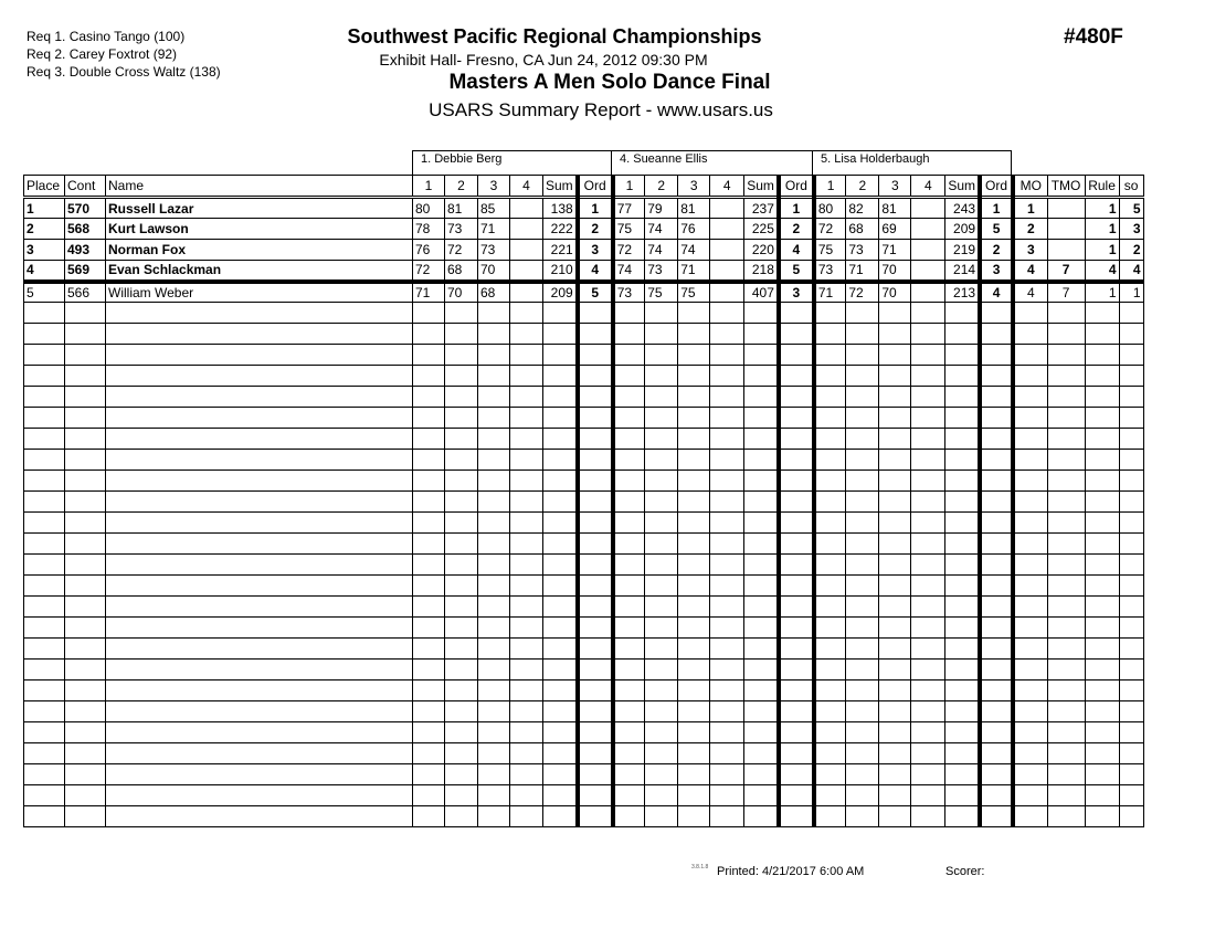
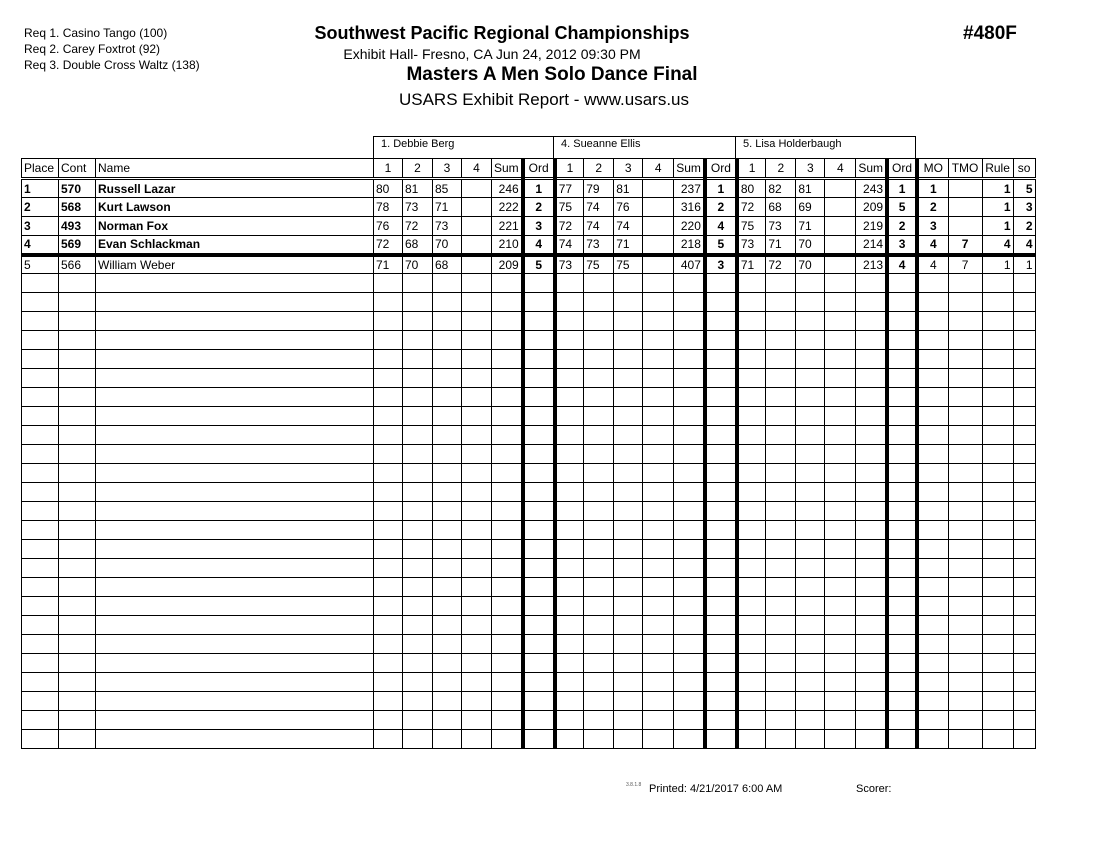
  Req 1. Casino Tango (100)
  Req 2. Carey Foxtrot (92)
  Req 3. Double Cross Waltz (138)
  Southwest Pacific Regional Championships
  Exhibit Hall- Fresno, CA Jun 24, 2012 09:30 PM
  Masters A Men Solo Dance Final
- USARS Summary Report - www.usars.us
+ USARS Exhibit Report - www.usars.us
  #480F
  1. Debbie Berg
  4. Sueanne Ellis
  5. Lisa Holderbaugh
  Place	Cont	Name	1	2	3	4	Sum	Ord	1	2	3	4	Sum	Ord	1	2	3	4	Sum	Ord	MO	TMO	Rule	so
- 1	570	Russell Lazar	80	81	85		138	1	77	79	81		237	1	80	82	81		243	1	1		1	5
+ 1	570	Russell Lazar	80	81	85		246	1	77	79	81		237	1	80	82	81		243	1	1		1	5
- 2	568	Kurt Lawson	78	73	71		222	2	75	74	76		225	2	72	68	69		209	5	2		1	3
+ 2	568	Kurt Lawson	78	73	71		222	2	75	74	76		316	2	72	68	69		209	5	2		1	3
  3	493	Norman Fox	76	72	73		221	3	72	74	74		220	4	75	73	71		219	2	3		1	2
  4	569	Evan Schlackman	72	68	70		210	4	74	73	71		218	5	73	71	70		214	3	4	7	4	4
  5	566	William Weber	71	70	68		209	5	73	75	75		407	3	71	72	70		213	4	4	7	1	1
  Printed: 4/21/2017 6:00 AM
  Scorer:
